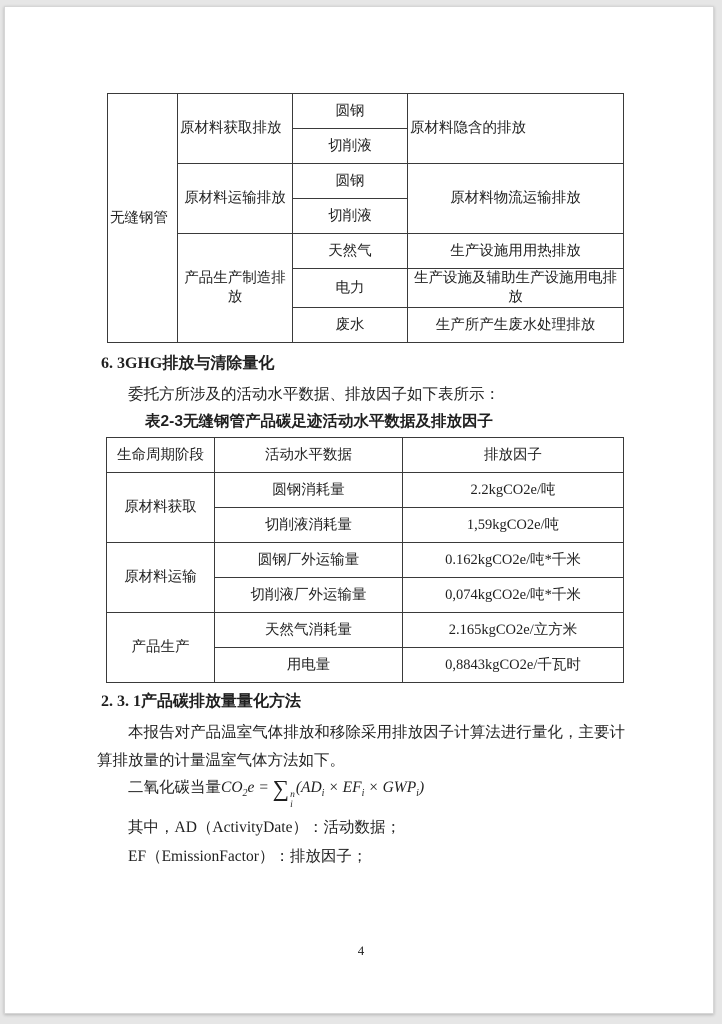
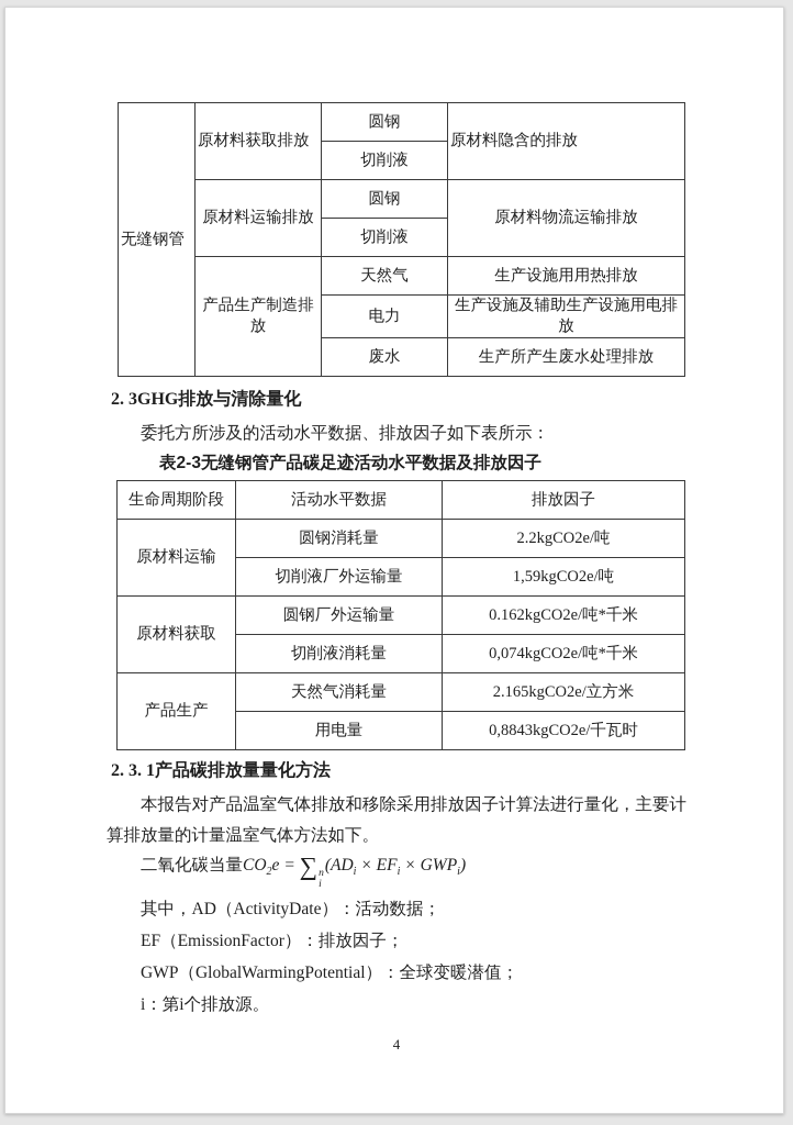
  无缝钢管	原材料获取排放	圆钢	原材料隐含的排放
  切削液
  原材料运输排放	圆钢	原材料物流运输排放
  切削液
  产品生产制造排放	天然气	生产设施用用热排放
  电力	生产设施及辅助生产设施用电排放
  废水	生产所产生废水处理排放
- 6. 3GHG排放与清除量化
+ 2. 3GHG排放与清除量化
  委托方所涉及的活动水平数据、排放因子如下表所示：
  表2-3无缝钢管产品碳足迹活动水平数据及排放因子
  生命周期阶段	活动水平数据	排放因子
- 原材料获取	圆钢消耗量	2.2kgCO2e/吨
+ 原材料运输	圆钢消耗量	2.2kgCO2e/吨
- 切削液消耗量	1,59kgCO2e/吨
+ 切削液厂外运输量	1,59kgCO2e/吨
- 原材料运输	圆钢厂外运输量	0.162kgCO2e/吨*千米
+ 原材料获取	圆钢厂外运输量	0.162kgCO2e/吨*千米
- 切削液厂外运输量	0,074kgCO2e/吨*千米
+ 切削液消耗量	0,074kgCO2e/吨*千米
  产品生产	天然气消耗量	2.165kgCO2e/立方米
  用电量	0,8843kgCO2e/千瓦时
  2. 3. 1产品碳排放量量化方法
  本报告对产品温室气体排放和移除采用排放因子计算法进行量化，主要计算排放量的计量温室气体方法如下。
  二氧化碳当量CO2e = ∑
  n
  i
  (ADi × EFi × GWPi)
  其中，AD（ActivityDate）：活动数据；
  EF（EmissionFactor）：排放因子；
+ GWP（GlobalWarmingPotential）：全球变暖潜值；
+ i：第i个排放源。
  4
